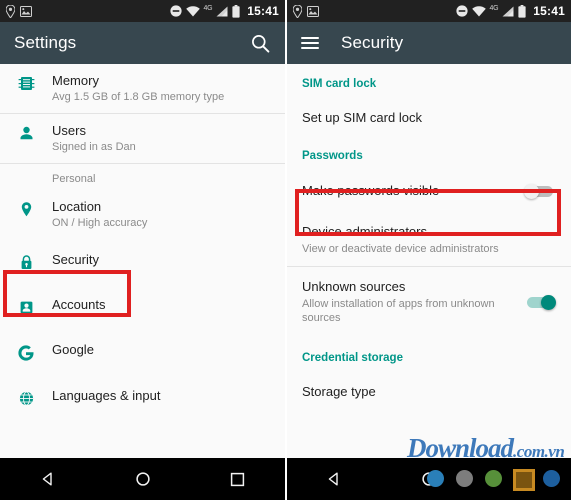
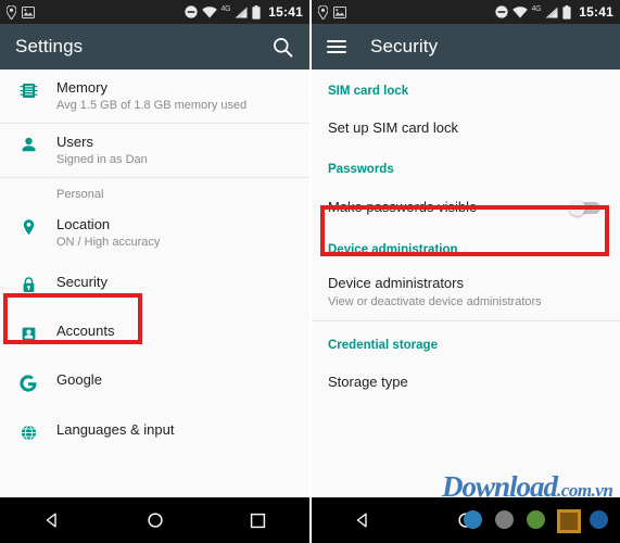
  15:41
  Settings
  Memory
- Avg 1.5 GB of 1.8 GB memory type
+ Avg 1.5 GB of 1.8 GB memory used
  Users
  Signed in as Dan
  Personal
  Location
  ON / High accuracy
  Security
  Accounts
  Google
  Languages & input
  15:41
  Security
  SIM card lock
  Set up SIM card lock
  Passwords
  Make passwords visible
+ Device administration
  Device administrators
  View or deactivate device administrators
- Unknown sources
- Allow installation of apps from unknown sources
  Credential storage
  Storage type
  Download.com.vn
